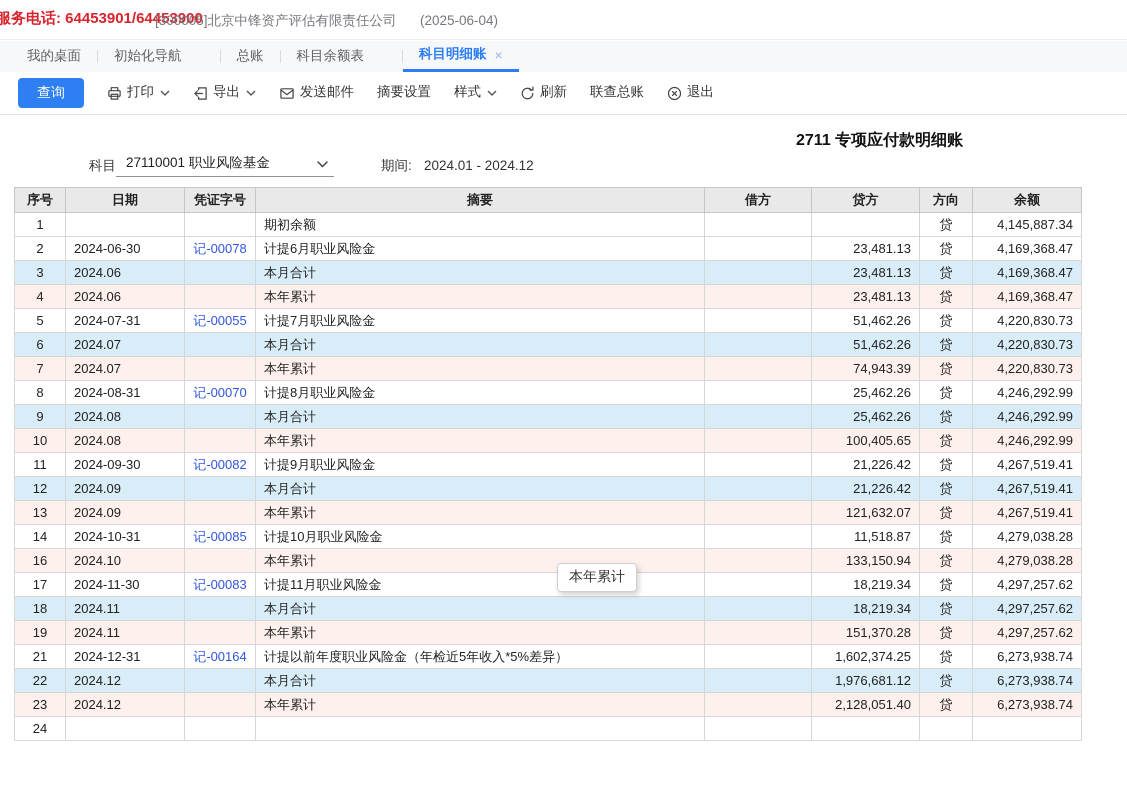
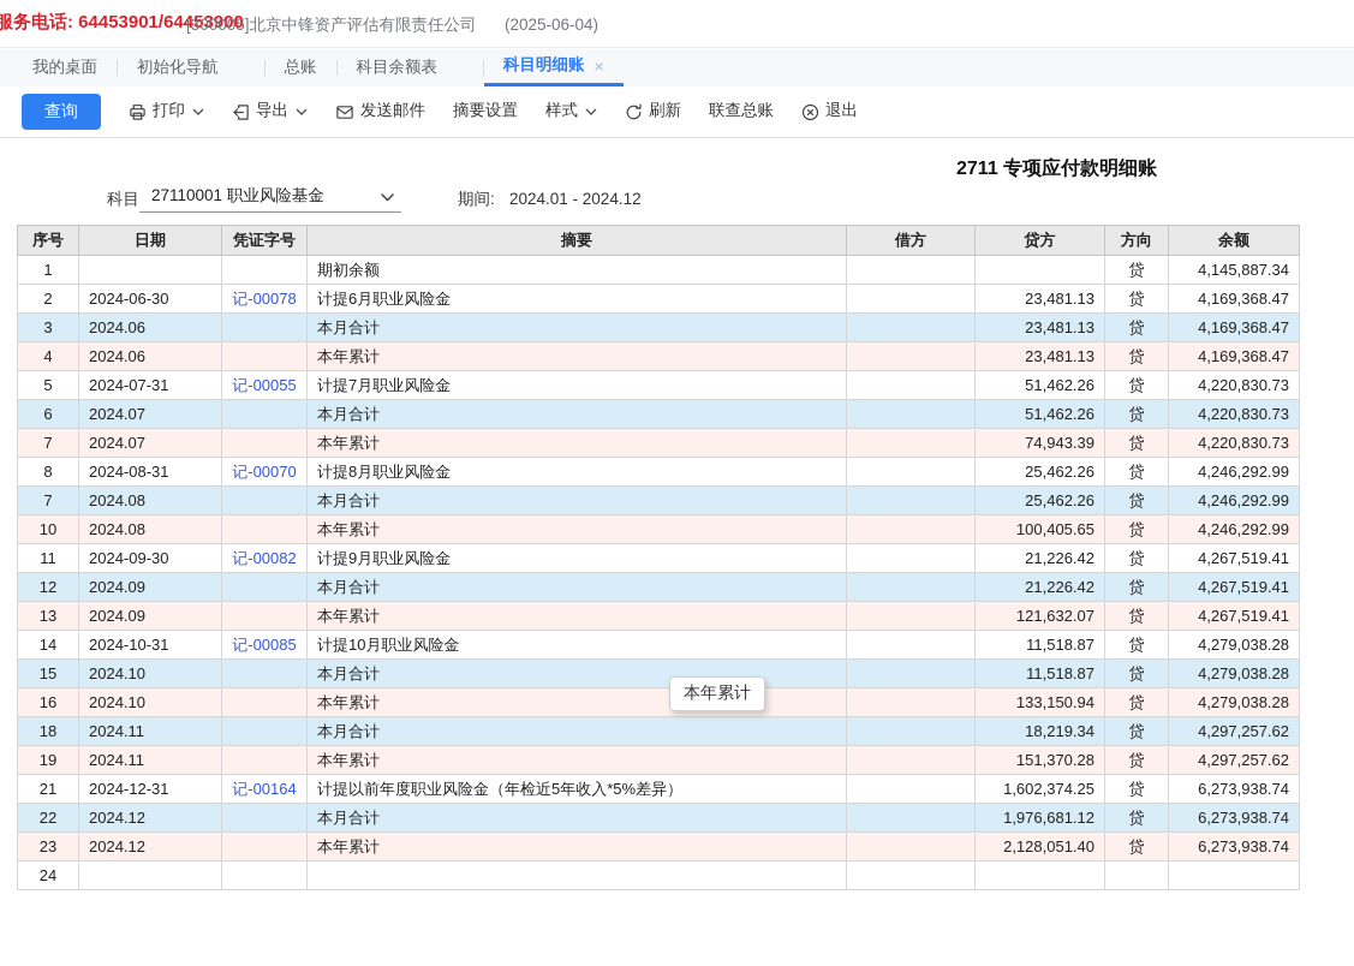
  服务电话: 64453901/64453900
  [300005]北京中锋资产评估有限责任公司
  (2025-06-04)
  我的桌面
  初始化导航
  总账
  科目余额表
  科目明细账
  ×
  查询
  打印
  导出
  发送邮件
  摘要设置
  样式
  刷新
  联查总账
  退出
  2711 专项应付款明细账
  科目
  27110001 职业风险基金
  期间:
  2024.01 - 2024.12
  序号	日期	凭证字号	摘要	借方	贷方	方向	余额
  1			期初余额			贷	4,145,887.34
  2	2024-06-30	记-00078	计提6月职业风险金		23,481.13	贷	4,169,368.47
  3	2024.06		本月合计		23,481.13	贷	4,169,368.47
  4	2024.06		本年累计		23,481.13	贷	4,169,368.47
  5	2024-07-31	记-00055	计提7月职业风险金		51,462.26	贷	4,220,830.73
  6	2024.07		本月合计		51,462.26	贷	4,220,830.73
  7	2024.07		本年累计		74,943.39	贷	4,220,830.73
  8	2024-08-31	记-00070	计提8月职业风险金		25,462.26	贷	4,246,292.99
- 9	2024.08		本月合计		25,462.26	贷	4,246,292.99
+ 7	2024.08		本月合计		25,462.26	贷	4,246,292.99
  10	2024.08		本年累计		100,405.65	贷	4,246,292.99
  11	2024-09-30	记-00082	计提9月职业风险金		21,226.42	贷	4,267,519.41
  12	2024.09		本月合计		21,226.42	贷	4,267,519.41
  13	2024.09		本年累计		121,632.07	贷	4,267,519.41
  14	2024-10-31	记-00085	计提10月职业风险金		11,518.87	贷	4,279,038.28
+ 15	2024.10		本月合计		11,518.87	贷	4,279,038.28
  16	2024.10		本年累计		133,150.94	贷	4,279,038.28
- 17	2024-11-30	记-00083	计提11月职业风险金		18,219.34	贷	4,297,257.62
  18	2024.11		本月合计		18,219.34	贷	4,297,257.62
  19	2024.11		本年累计		151,370.28	贷	4,297,257.62
  21	2024-12-31	记-00164	计提以前年度职业风险金（年检近5年收入*5%差异）		1,602,374.25	贷	6,273,938.74
  22	2024.12		本月合计		1,976,681.12	贷	6,273,938.74
  23	2024.12		本年累计		2,128,051.40	贷	6,273,938.74
  24
  本年累计
